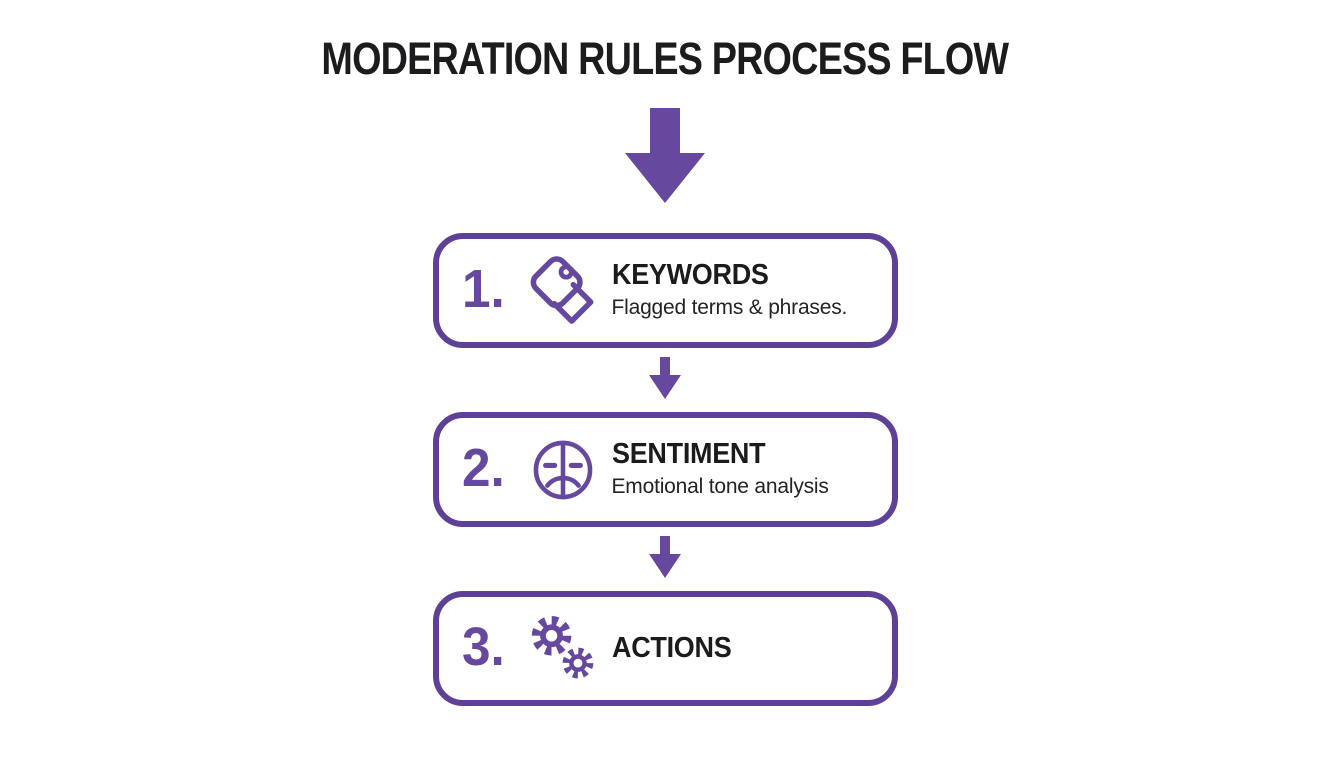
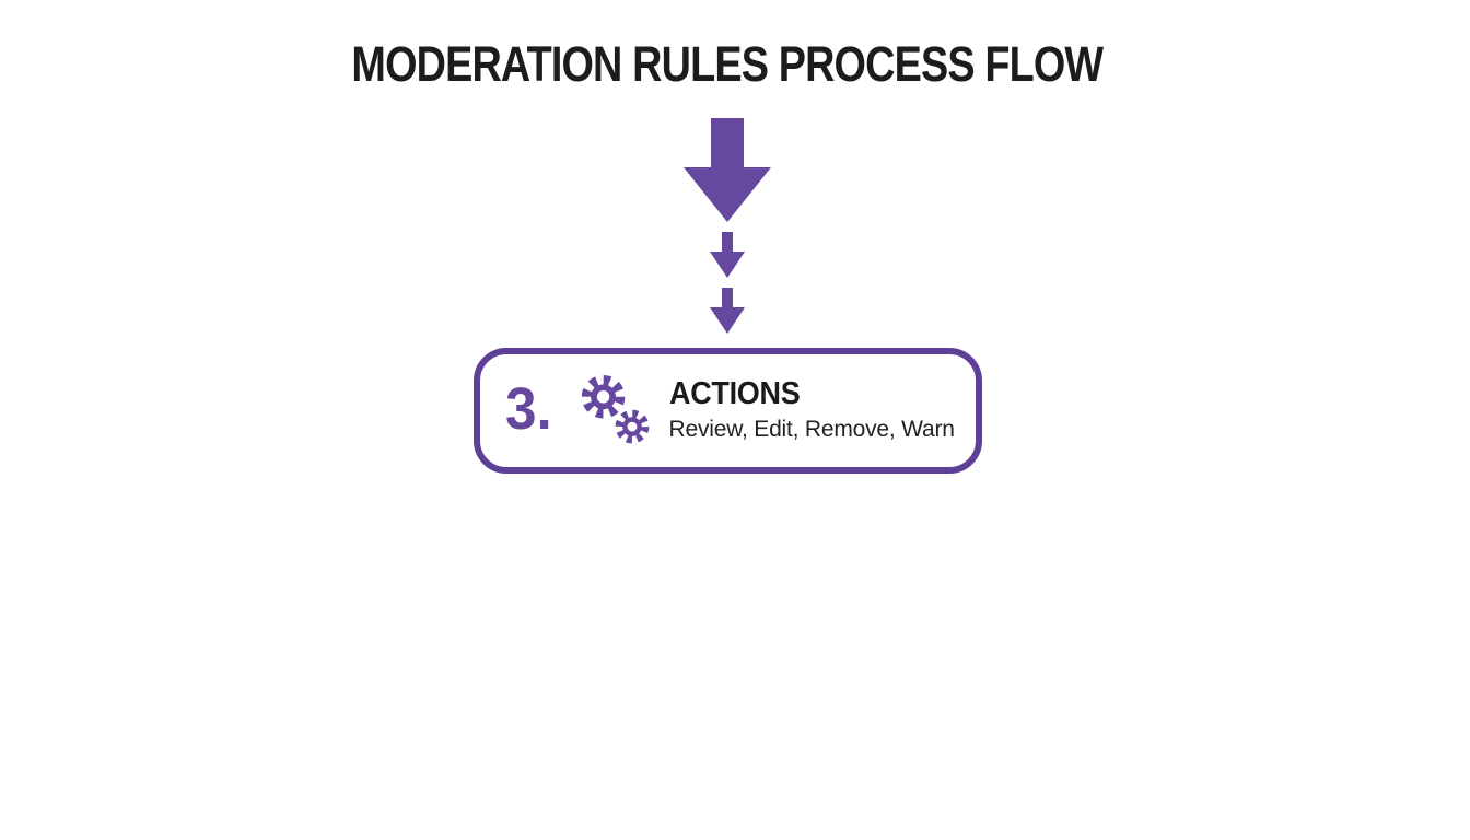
  MODERATION RULES PROCESS FLOW
- 1.
- KEYWORDS
- Flagged terms & phrases.
- 2.
- SENTIMENT
- Emotional tone analysis
  3.
  ACTIONS
+ Review, Edit, Remove, Warn
